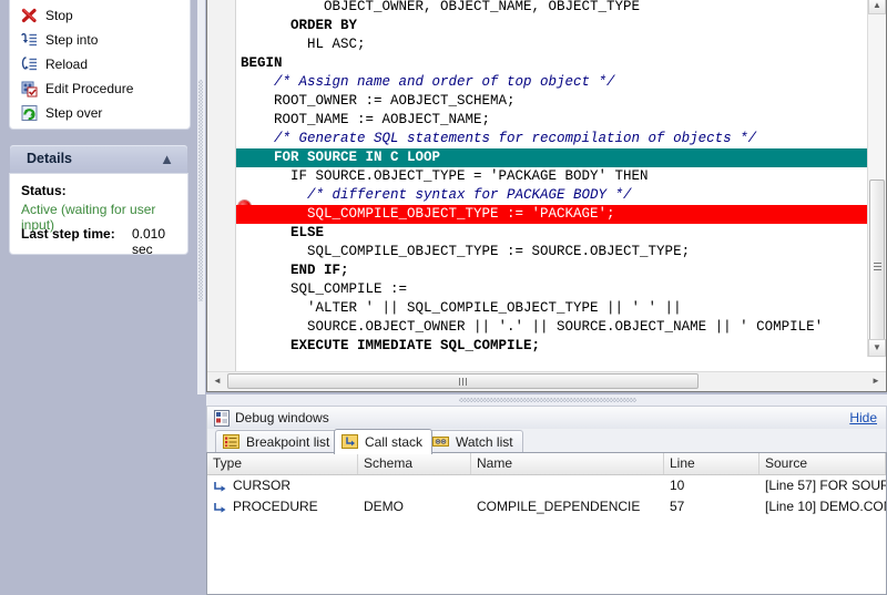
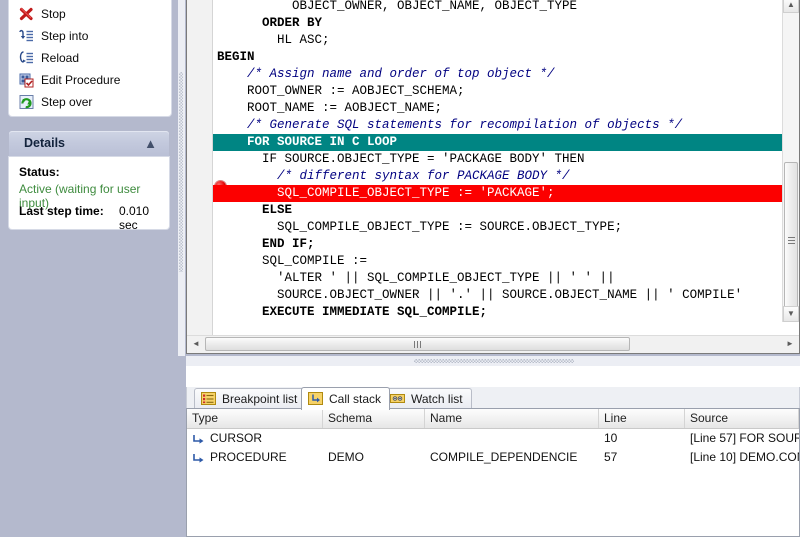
  Stop
  Step into
  Reload
  Edit Procedure
  Step over
  Details
  ▲
  Status:
  Active (waiting for user input)
  Last step time:
  0.010 sec
  OBJECT_OWNER, OBJECT_NAME, OBJECT_TYPE
  ORDER BY
  HL ASC;
  BEGIN
  /* Assign name and order of top object */
  ROOT_OWNER := AOBJECT_SCHEMA;
  ROOT_NAME := AOBJECT_NAME;
  /* Generate SQL statements for recompilation of objects */
  FOR SOURCE IN C LOOP
  IF SOURCE.OBJECT_TYPE = 'PACKAGE BODY' THEN
  /* different syntax for PACKAGE BODY */
  SQL_COMPILE_OBJECT_TYPE := 'PACKAGE';
  ELSE
  SQL_COMPILE_OBJECT_TYPE := SOURCE.OBJECT_TYPE;
  END IF;
  SQL_COMPILE :=
  'ALTER ' || SQL_COMPILE_OBJECT_TYPE || ' ' ||
  SOURCE.OBJECT_OWNER || '.' || SOURCE.OBJECT_NAME || ' COMPILE'
  EXECUTE IMMEDIATE SQL_COMPILE;
  ▲
  ▼
  ◄
  ►
- Debug windows
- Hide
  Breakpoint list
  Call stack
  Watch list
  Type
  Schema
  Name
  Line
  Source
  CURSOR
  10
  [Line 57] FOR SOUR
  PROCEDURE
  DEMO
  COMPILE_DEPENDENCIE
  57
  [Line 10] DEMO.CO
